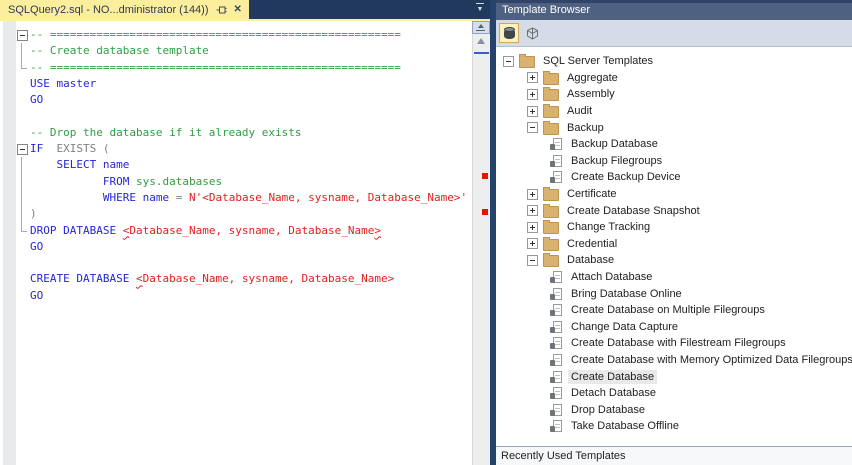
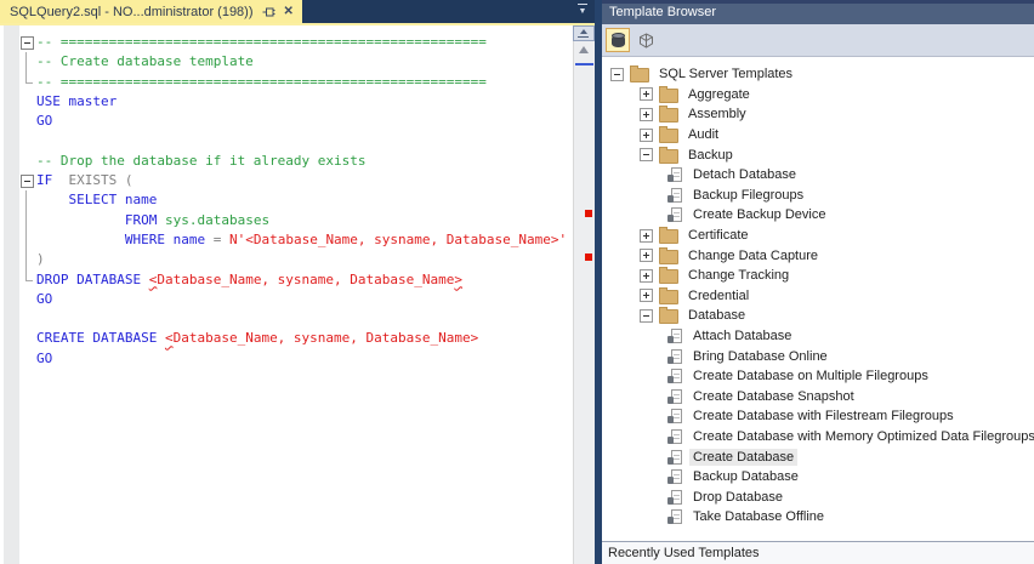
- SQLQuery2.sql - NO...dministrator (144))
+ SQLQuery2.sql - NO...dministrator (198))
  ✕
  -- =====================================================
  -- Create database template
  -- =====================================================
  USE master
  GO
  -- Drop the database if it already exists
  IF
  EXISTS (
  SELECT name
  FROM
  sys.databases
  WHERE name
  =
  N'<Database_Name, sysname, Database_Name>'
  )
  DROP DATABASE
  <
  Database_Name, sysname, Database_Name
  >
  GO
  CREATE DATABASE
  <
  Database_Name, sysname, Database_Name>
  GO
  Template Browser
  SQL Server Templates
  Aggregate
  Assembly
  Audit
  Backup
- Backup Database
+ Detach Database
  Backup Filegroups
  Create Backup Device
  Certificate
- Create Database Snapshot
+ Change Data Capture
  Change Tracking
  Credential
  Database
  Attach Database
  Bring Database Online
  Create Database on Multiple Filegroups
- Change Data Capture
+ Create Database Snapshot
  Create Database with Filestream Filegroups
  Create Database with Memory Optimized Data Filegroups
  Create Database
- Detach Database
+ Backup Database
  Drop Database
  Take Database Offline
  Recently Used Templates
